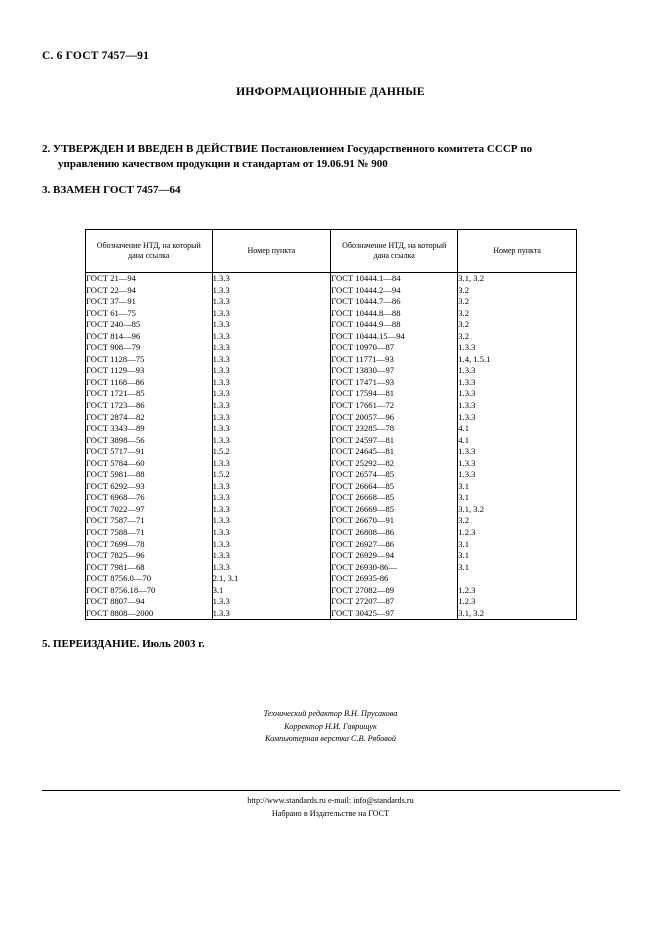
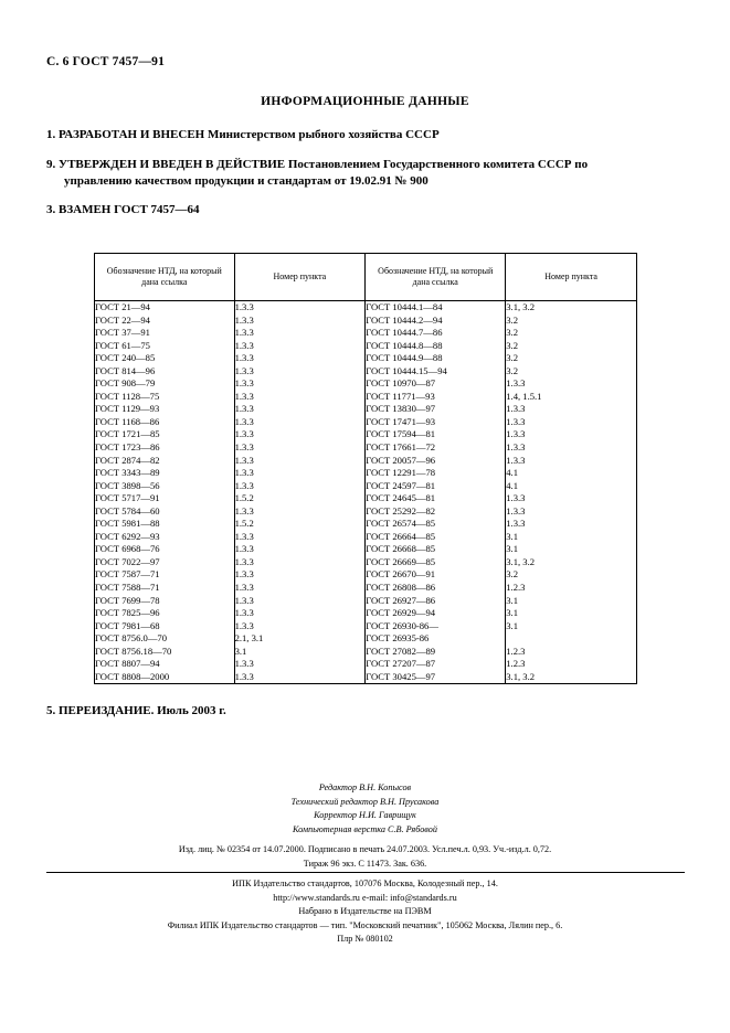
  С. 6 ГОСТ 7457—91
  ИНФОРМАЦИОННЫЕ ДАННЫЕ
+ 1. РАЗРАБОТАН И ВНЕСЕН Министерством рыбного хозяйства СССР
- 2. УТВЕРЖДЕН И ВВЕДЕН В ДЕЙСТВИЕ Постановлением Государственного комитета СССР по
+ 9. УТВЕРЖДЕН И ВВЕДЕН В ДЕЙСТВИЕ Постановлением Государственного комитета СССР по
- управлению качеством продукции и стандартам от 19.06.91 № 900
+ управлению качеством продукции и стандартам от 19.02.91 № 900
  3. ВЗАМЕН ГОСТ 7457—64
  Обозначение НТД, на который дана ссылка	Номер пункта	Обозначение НТД, на который дана ссылка	Номер пункта
- ГОСТ 21—94ГОСТ 22—94ГОСТ 37—91ГОСТ 61—75ГОСТ 240—85ГОСТ 814—96ГОСТ 908—79ГОСТ 1128—75ГОСТ 1129—93ГОСТ 1168—86ГОСТ 1721—85ГОСТ 1723—86ГОСТ 2874—82ГОСТ 3343—89ГОСТ 3898—56ГОСТ 5717—91ГОСТ 5784—60ГОСТ 5981—88ГОСТ 6292—93ГОСТ 6968—76ГОСТ 7022—97ГОСТ 7587—71ГОСТ 7588—71ГОСТ 7699—78ГОСТ 7825—96ГОСТ 7981—68ГОСТ 8756.0—70ГОСТ 8756.18—70ГОСТ 8807—94ГОСТ 8808—2000	1.3.31.3.31.3.31.3.31.3.31.3.31.3.31.3.31.3.31.3.31.3.31.3.31.3.31.3.31.3.31.5.21.3.31.5.21.3.31.3.31.3.31.3.31.3.31.3.31.3.31.3.32.1, 3.13.11.3.31.3.3	ГОСТ 10444.1—84ГОСТ 10444.2—94ГОСТ 10444.7—86ГОСТ 10444.8—88ГОСТ 10444.9—88ГОСТ 10444.15—94ГОСТ 10970—87ГОСТ 11771—93ГОСТ 13830—97ГОСТ 17471—93ГОСТ 17594—81ГОСТ 17661—72ГОСТ 20057—96ГОСТ 23285—78ГОСТ 24597—81ГОСТ 24645—81ГОСТ 25292—82ГОСТ 26574—85ГОСТ 26664—85ГОСТ 26668—85ГОСТ 26669—85ГОСТ 26670—91ГОСТ 26808—86ГОСТ 26927—86ГОСТ 26929—94ГОСТ 26930-86—ГОСТ 26935-86ГОСТ 27082—89ГОСТ 27207—87ГОСТ 30425—97	3.1, 3.23.23.23.23.23.21.3.31.4, 1.5.11.3.31.3.31.3.31.3.31.3.34.14.11.3.31.3.31.3.33.13.13.1, 3.23.21.2.33.13.13.1 1.2.31.2.33.1, 3.2
+ ГОСТ 21—94ГОСТ 22—94ГОСТ 37—91ГОСТ 61—75ГОСТ 240—85ГОСТ 814—96ГОСТ 908—79ГОСТ 1128—75ГОСТ 1129—93ГОСТ 1168—86ГОСТ 1721—85ГОСТ 1723—86ГОСТ 2874—82ГОСТ 3343—89ГОСТ 3898—56ГОСТ 5717—91ГОСТ 5784—60ГОСТ 5981—88ГОСТ 6292—93ГОСТ 6968—76ГОСТ 7022—97ГОСТ 7587—71ГОСТ 7588—71ГОСТ 7699—78ГОСТ 7825—96ГОСТ 7981—68ГОСТ 8756.0—70ГОСТ 8756.18—70ГОСТ 8807—94ГОСТ 8808—2000	1.3.31.3.31.3.31.3.31.3.31.3.31.3.31.3.31.3.31.3.31.3.31.3.31.3.31.3.31.3.31.5.21.3.31.5.21.3.31.3.31.3.31.3.31.3.31.3.31.3.31.3.32.1, 3.13.11.3.31.3.3	ГОСТ 10444.1—84ГОСТ 10444.2—94ГОСТ 10444.7—86ГОСТ 10444.8—88ГОСТ 10444.9—88ГОСТ 10444.15—94ГОСТ 10970—87ГОСТ 11771—93ГОСТ 13830—97ГОСТ 17471—93ГОСТ 17594—81ГОСТ 17661—72ГОСТ 20057—96ГОСТ 12291—78ГОСТ 24597—81ГОСТ 24645—81ГОСТ 25292—82ГОСТ 26574—85ГОСТ 26664—85ГОСТ 26668—85ГОСТ 26669—85ГОСТ 26670—91ГОСТ 26808—86ГОСТ 26927—86ГОСТ 26929—94ГОСТ 26930-86—ГОСТ 26935-86ГОСТ 27082—89ГОСТ 27207—87ГОСТ 30425—97	3.1, 3.23.23.23.23.23.21.3.31.4, 1.5.11.3.31.3.31.3.31.3.31.3.34.14.11.3.31.3.31.3.33.13.13.1, 3.23.21.2.33.13.13.1 1.2.31.2.33.1, 3.2
  5. ПЕРЕИЗДАНИЕ. Июль 2003 г.
+ Редактор В.Н. Копысов
  Технический редактор В.Н. Прусакова
  Корректор Н.И. Гаврищук
  Компьютерная верстка С.В. Рябовой
+ Изд. лиц. № 02354 от 14.07.2000. Подписано в печать 24.07.2003. Усл.печ.л. 0,93. Уч.-изд.л. 0,72.
+ Тираж 96 экз. С 11473. Зак. 636.
+ ИПК Издательство стандартов, 107076 Москва, Колодезный пер., 14.
  http://www.standards.ru e-mail: info@standards.ru
- Набрано в Издательстве на ГОСТ
+ Набрано в Издательстве на ПЭВМ
+ Филиал ИПК Издательство стандартов — тип. "Московский печатник", 105062 Москва, Лялин пер., 6.
+ Плр № 080102
